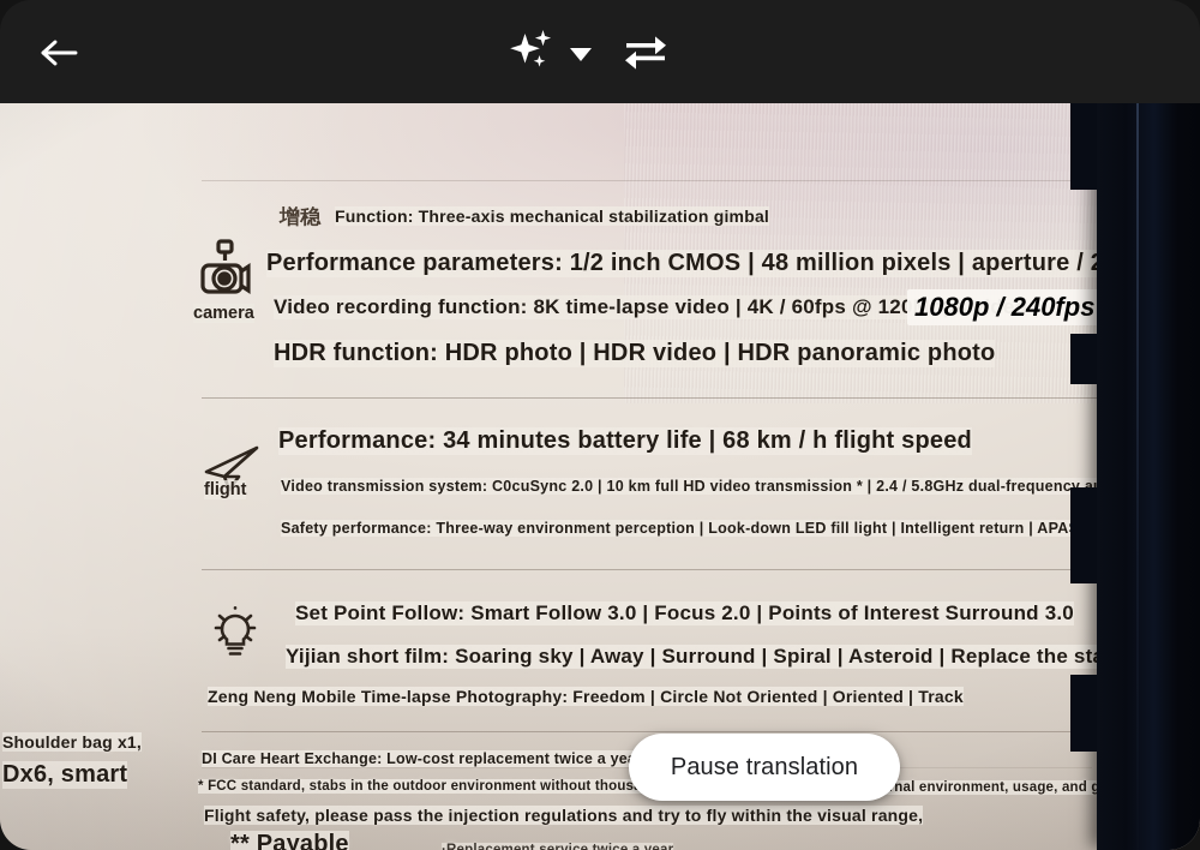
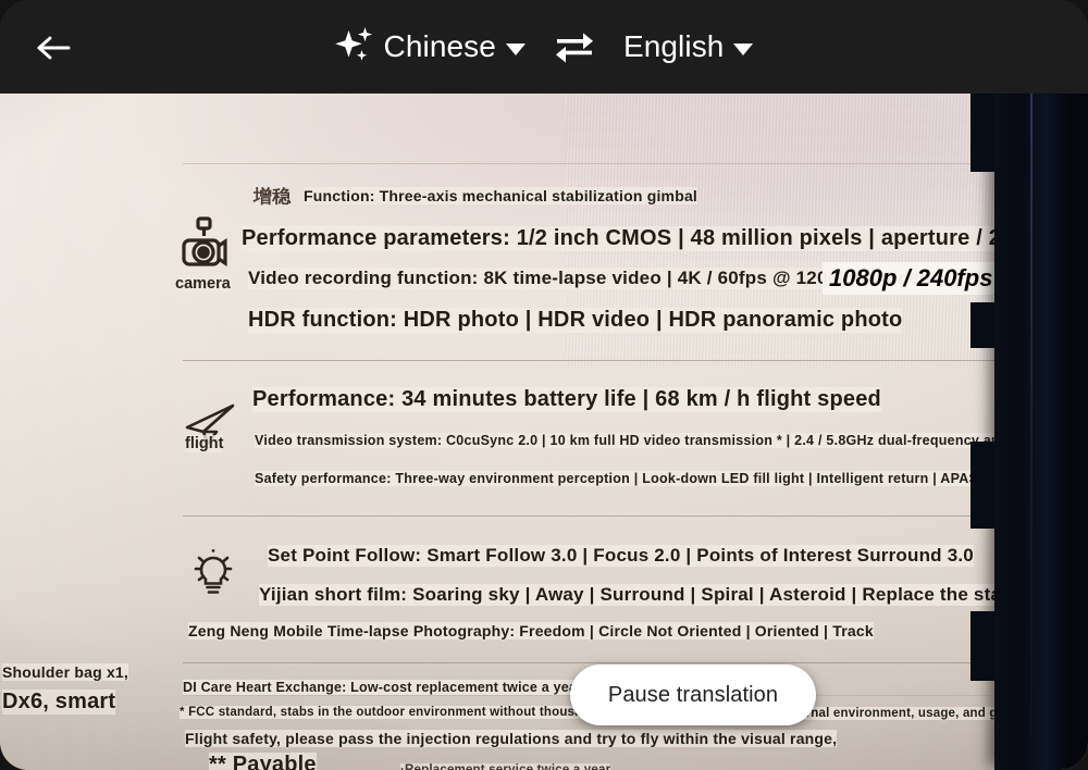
  Pause translation
+ Chinese
+ English
